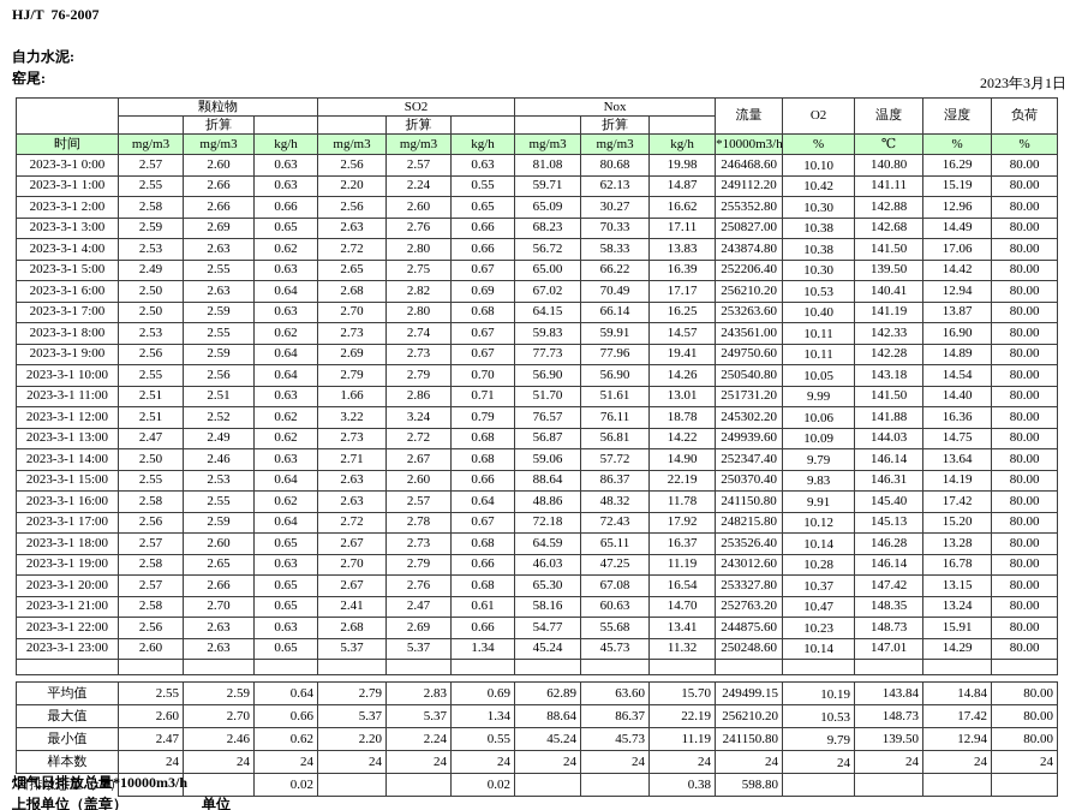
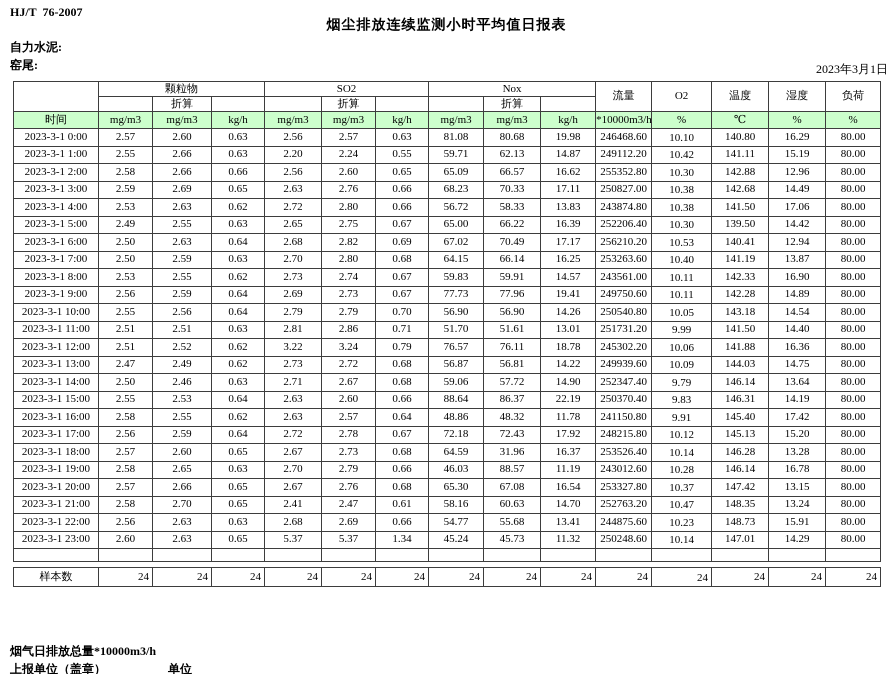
  HJ/T 76-2007
+ 烟尘排放连续监测小时平均值日报表
  自力水泥:
  窑尾:
  2023年3月1日
  	颗粒物	SO2	Nox	流量	O2	温度	湿度	负荷
  	折算			折算			折算
  时间	mg/m3	mg/m3	kg/h	mg/m3	mg/m3	kg/h	mg/m3	mg/m3	kg/h	*10000m3/h	%	℃	%	%
  2023-3-1 0:00	2.57	2.60	0.63	2.56	2.57	0.63	81.08	80.68	19.98	246468.60	10.10	140.80	16.29	80.00
  2023-3-1 1:00	2.55	2.66	0.63	2.20	2.24	0.55	59.71	62.13	14.87	249112.20	10.42	141.11	15.19	80.00
- 2023-3-1 2:00	2.58	2.66	0.66	2.56	2.60	0.65	65.09	30.27	16.62	255352.80	10.30	142.88	12.96	80.00
+ 2023-3-1 2:00	2.58	2.66	0.66	2.56	2.60	0.65	65.09	66.57	16.62	255352.80	10.30	142.88	12.96	80.00
  2023-3-1 3:00	2.59	2.69	0.65	2.63	2.76	0.66	68.23	70.33	17.11	250827.00	10.38	142.68	14.49	80.00
  2023-3-1 4:00	2.53	2.63	0.62	2.72	2.80	0.66	56.72	58.33	13.83	243874.80	10.38	141.50	17.06	80.00
  2023-3-1 5:00	2.49	2.55	0.63	2.65	2.75	0.67	65.00	66.22	16.39	252206.40	10.30	139.50	14.42	80.00
  2023-3-1 6:00	2.50	2.63	0.64	2.68	2.82	0.69	67.02	70.49	17.17	256210.20	10.53	140.41	12.94	80.00
  2023-3-1 7:00	2.50	2.59	0.63	2.70	2.80	0.68	64.15	66.14	16.25	253263.60	10.40	141.19	13.87	80.00
  2023-3-1 8:00	2.53	2.55	0.62	2.73	2.74	0.67	59.83	59.91	14.57	243561.00	10.11	142.33	16.90	80.00
  2023-3-1 9:00	2.56	2.59	0.64	2.69	2.73	0.67	77.73	77.96	19.41	249750.60	10.11	142.28	14.89	80.00
  2023-3-1 10:00	2.55	2.56	0.64	2.79	2.79	0.70	56.90	56.90	14.26	250540.80	10.05	143.18	14.54	80.00
- 2023-3-1 11:00	2.51	2.51	0.63	1.66	2.86	0.71	51.70	51.61	13.01	251731.20	9.99	141.50	14.40	80.00
+ 2023-3-1 11:00	2.51	2.51	0.63	2.81	2.86	0.71	51.70	51.61	13.01	251731.20	9.99	141.50	14.40	80.00
  2023-3-1 12:00	2.51	2.52	0.62	3.22	3.24	0.79	76.57	76.11	18.78	245302.20	10.06	141.88	16.36	80.00
  2023-3-1 13:00	2.47	2.49	0.62	2.73	2.72	0.68	56.87	56.81	14.22	249939.60	10.09	144.03	14.75	80.00
  2023-3-1 14:00	2.50	2.46	0.63	2.71	2.67	0.68	59.06	57.72	14.90	252347.40	9.79	146.14	13.64	80.00
  2023-3-1 15:00	2.55	2.53	0.64	2.63	2.60	0.66	88.64	86.37	22.19	250370.40	9.83	146.31	14.19	80.00
  2023-3-1 16:00	2.58	2.55	0.62	2.63	2.57	0.64	48.86	48.32	11.78	241150.80	9.91	145.40	17.42	80.00
  2023-3-1 17:00	2.56	2.59	0.64	2.72	2.78	0.67	72.18	72.43	17.92	248215.80	10.12	145.13	15.20	80.00
- 2023-3-1 18:00	2.57	2.60	0.65	2.67	2.73	0.68	64.59	65.11	16.37	253526.40	10.14	146.28	13.28	80.00
+ 2023-3-1 18:00	2.57	2.60	0.65	2.67	2.73	0.68	64.59	31.96	16.37	253526.40	10.14	146.28	13.28	80.00
- 2023-3-1 19:00	2.58	2.65	0.63	2.70	2.79	0.66	46.03	47.25	11.19	243012.60	10.28	146.14	16.78	80.00
+ 2023-3-1 19:00	2.58	2.65	0.63	2.70	2.79	0.66	46.03	88.57	11.19	243012.60	10.28	146.14	16.78	80.00
  2023-3-1 20:00	2.57	2.66	0.65	2.67	2.76	0.68	65.30	67.08	16.54	253327.80	10.37	147.42	13.15	80.00
  2023-3-1 21:00	2.58	2.70	0.65	2.41	2.47	0.61	58.16	60.63	14.70	252763.20	10.47	148.35	13.24	80.00
  2023-3-1 22:00	2.56	2.63	0.63	2.68	2.69	0.66	54.77	55.68	13.41	244875.60	10.23	148.73	15.91	80.00
  2023-3-1 23:00	2.60	2.63	0.65	5.37	5.37	1.34	45.24	45.73	11.32	250248.60	10.14	147.01	14.29	80.00
- 平均值	2.55	2.59	0.64	2.79	2.83	0.69	62.89	63.60	15.70	249499.15	10.19	143.84	14.84	80.00
- 最大值	2.60	2.70	0.66	5.37	5.37	1.34	88.64	86.37	22.19	256210.20	10.53	148.73	17.42	80.00
- 最小值	2.47	2.46	0.62	2.20	2.24	0.55	45.24	45.73	11.19	241150.80	9.79	139.50	12.94	80.00
  样本数	24	24	24	24	24	24	24	24	24	24	24	24	24	24
- 日排放总量（t/d）			0.02			0.02			0.38	598.80
  烟气日排放总量*10000m3/h
  上报单位（盖章）
  单位
